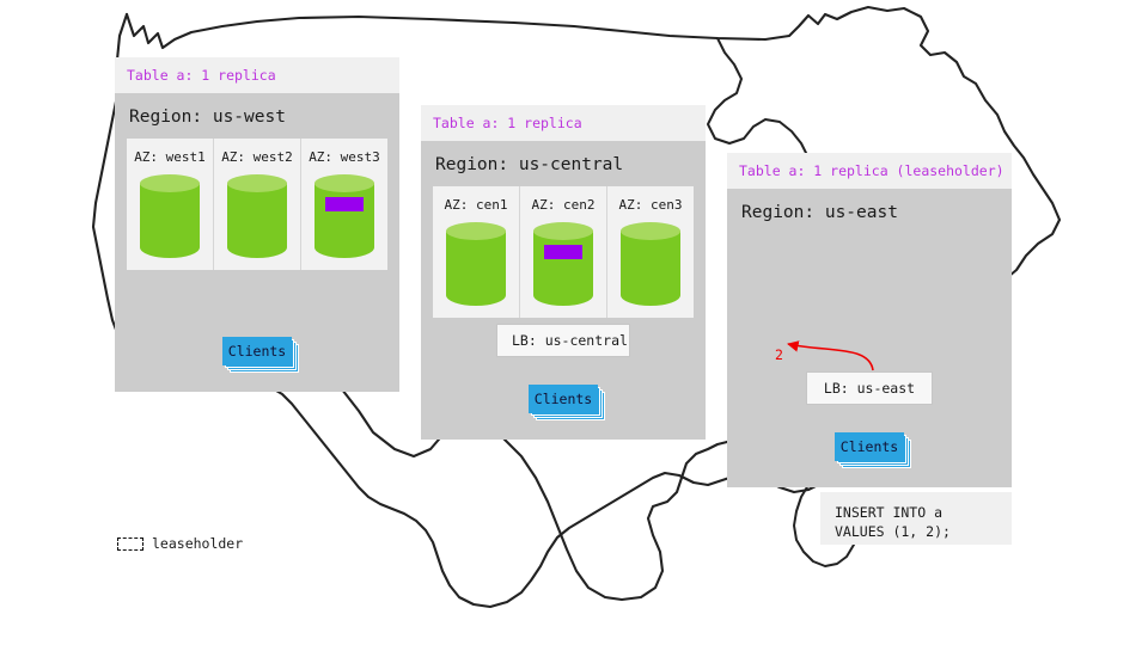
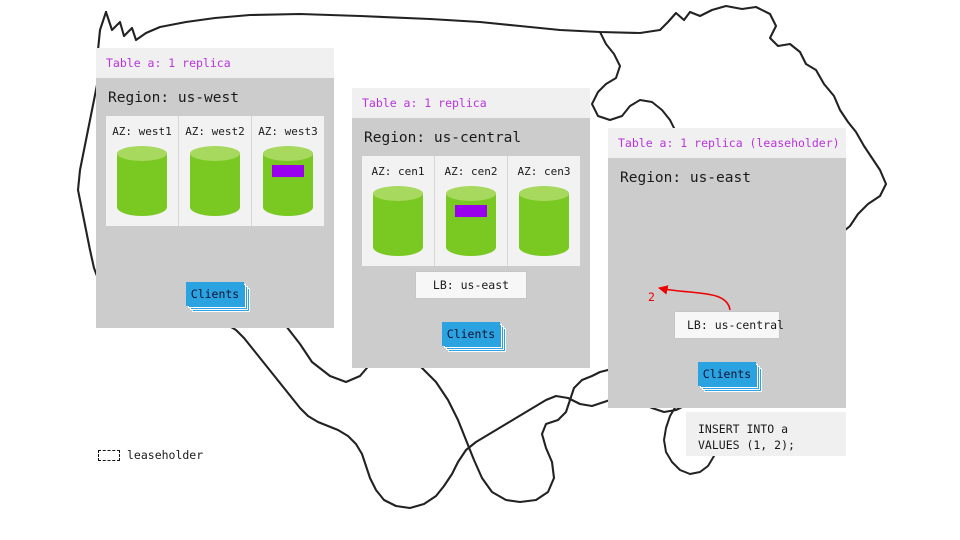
  Table a: 1 replica
  Region: us-west
  AZ: west1
  AZ: west2
  AZ: west3
  Clients
  Table a: 1 replica
  Region: us-central
  AZ: cen1
  AZ: cen2
  AZ: cen3
- LB: us-central
+ LB: us-east
  Clients
  Table a: 1 replica (leaseholder)
  Region: us-east
- LB: us-east
+ LB: us-central
  Clients
  INSERT INTO a
  VALUES (1, 2);
  2
  leaseholder
